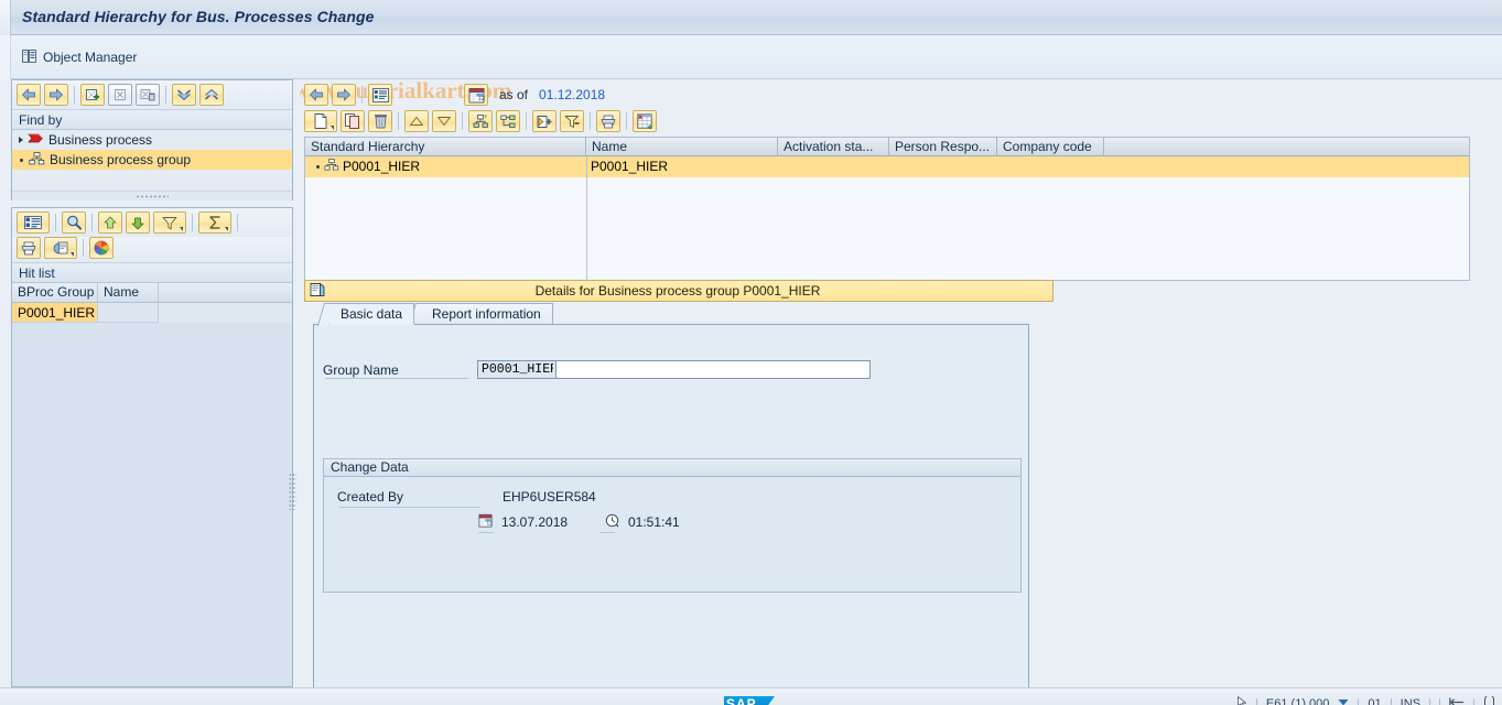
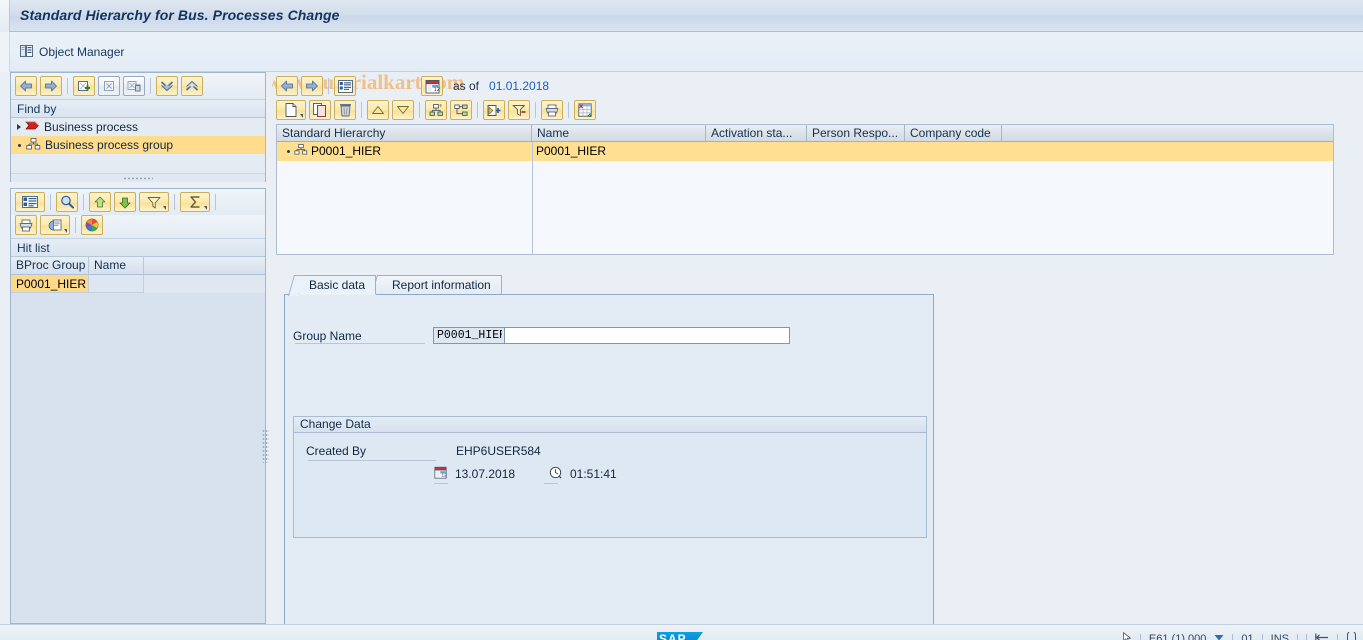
  Standard Hierarchy for Bus. Processes Change
  Object Manager
  Find by
  Business process
  Business process group
  Hit list
  BProc Group
  Name
  P0001_HIER
  as of
- 01.12.2018
+ 01.01.2018
  Standard Hierarchy
  Name
  Activation sta...
  Person Respo...
  Company code
  P0001_HIER
  P0001_HIER
- Details for Business process group P0001_HIER
  Basic data
  Report information
  Group Name
  P0001_HIE
  Change Data
  Created By
  EHP6USER584
  13.07.2018
  01:51:41
  SAP
  E61 (1) 000
  01
  INS
